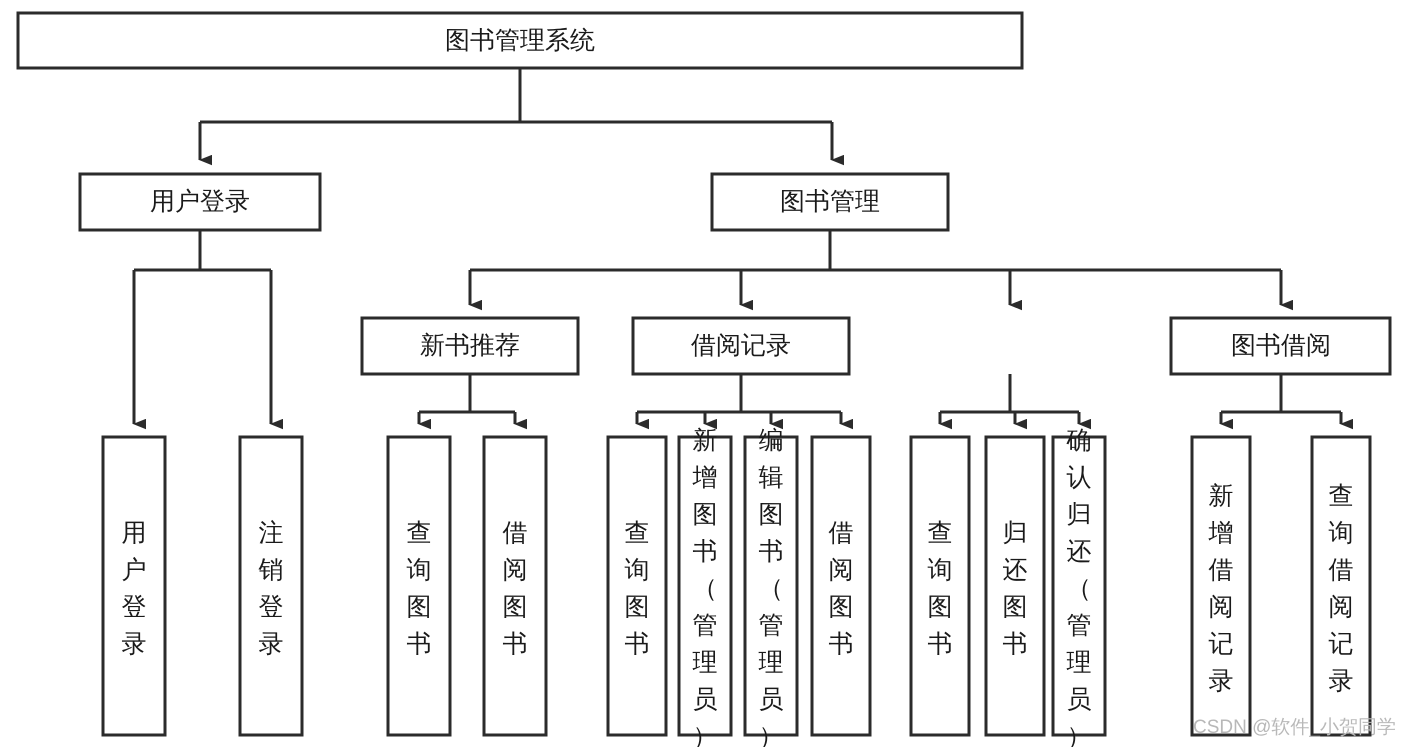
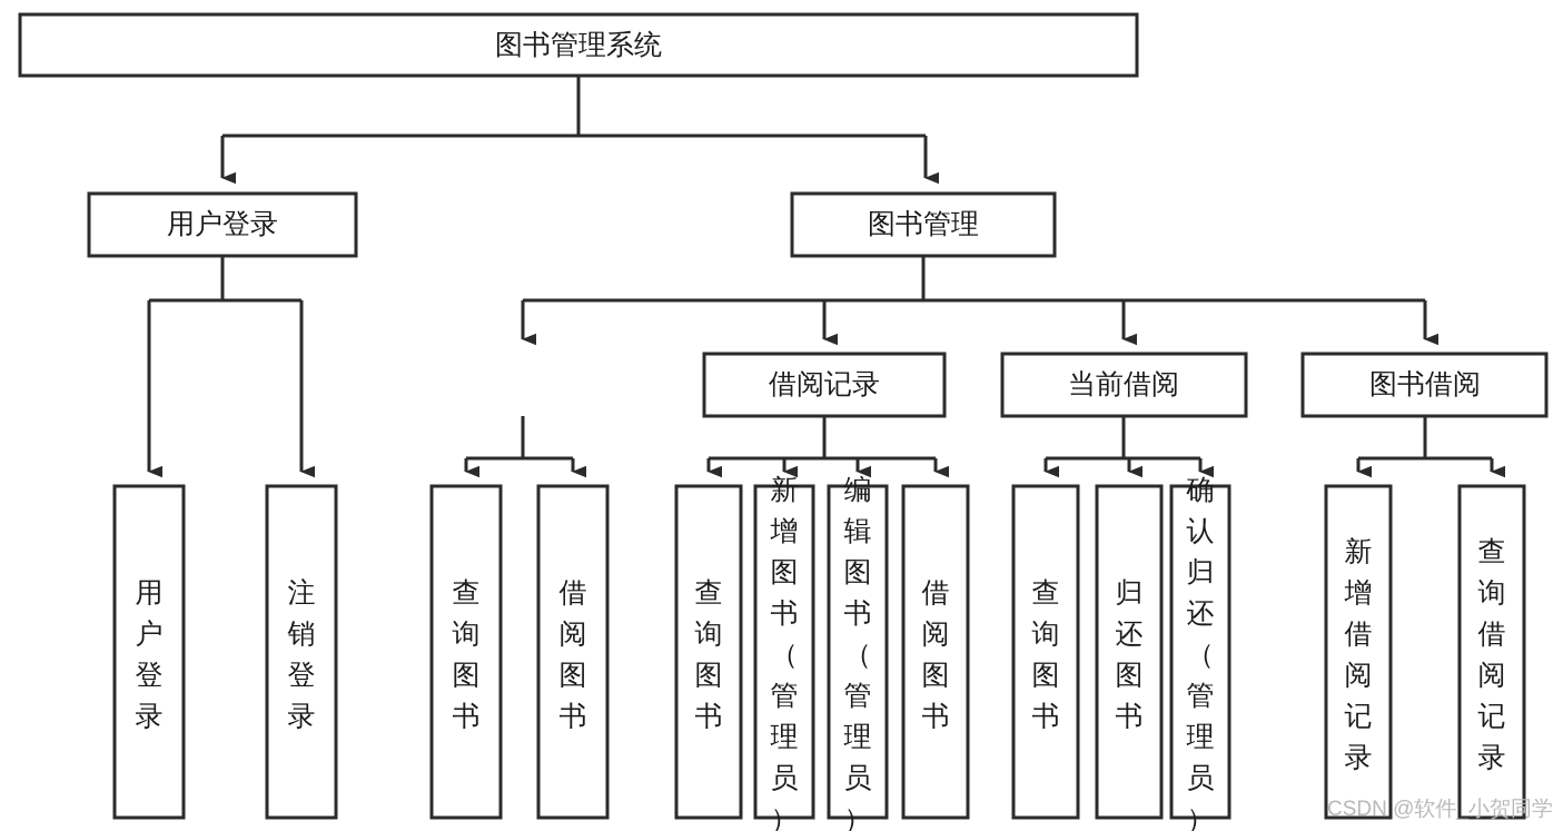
  图书管理系统
  用户登录
  图书管理
- 新书推荐
  借阅记录
+ 当前借阅
  图书借阅
  用户登录
  注销登录
  查询图书
  借阅图书
  查询图书
  新增图书（管理员）
  编辑图书（管理员）
  借阅图书
  查询图书
  归还图书
  确认归还（管理员）
  新增借阅记录
  查询借阅记录
  CSDN @软件_小贺同学
